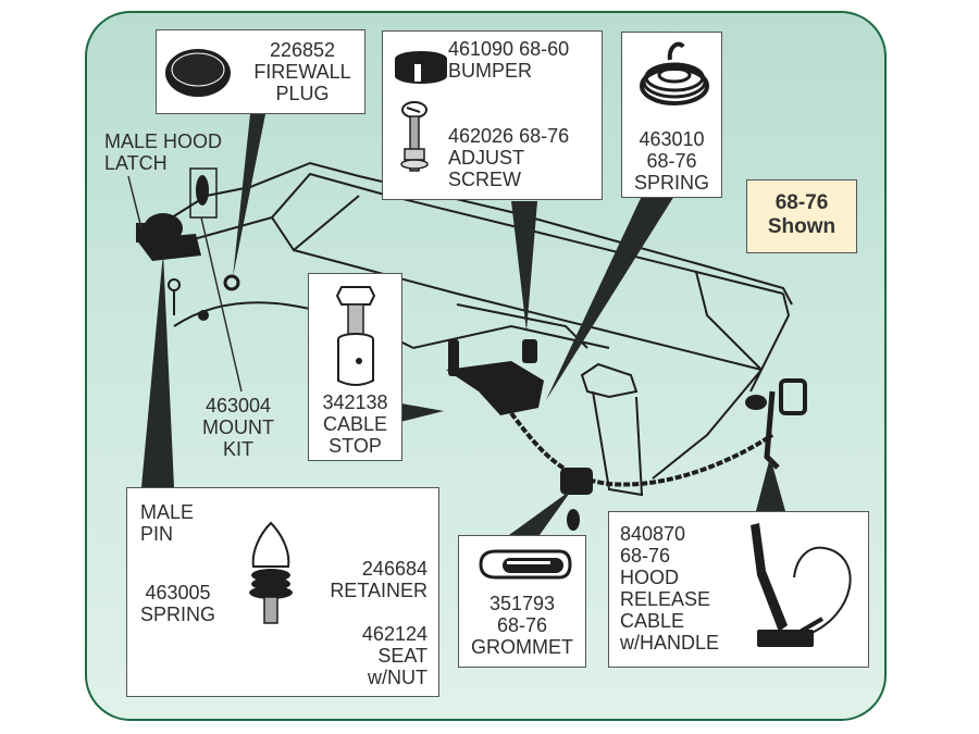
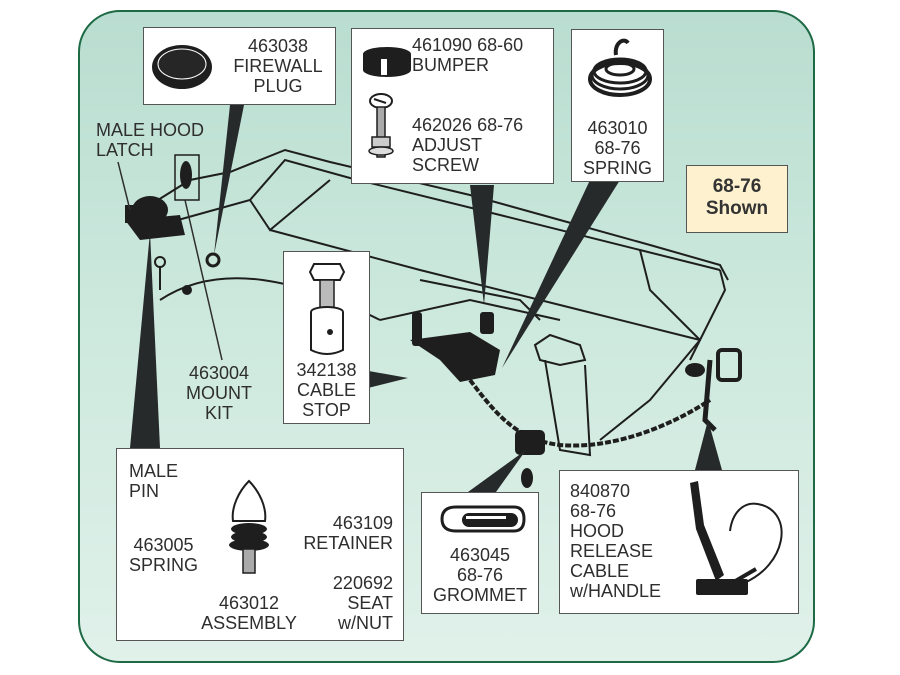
- 226852
+ 463038
  FIREWALL
  PLUG
  461090 68-60
  BUMPER
  462026 68-76
  ADJUST
  SCREW
  463010
  68-76
  SPRING
  68-76
  Shown
  MALE HOOD
  LATCH
  463004
  MOUNT
  KIT
  342138
  CABLE
  STOP
  MALE
  PIN
- 246684
+ 463109
  RETAINER
  463005
  SPRING
- 462124
+ 220692
  SEAT
  w/NUT
+ 463012
+ ASSEMBLY
- 351793
+ 463045
  68-76
  GROMMET
  840870
  68-76
  HOOD
  RELEASE
  CABLE
  w/HANDLE
